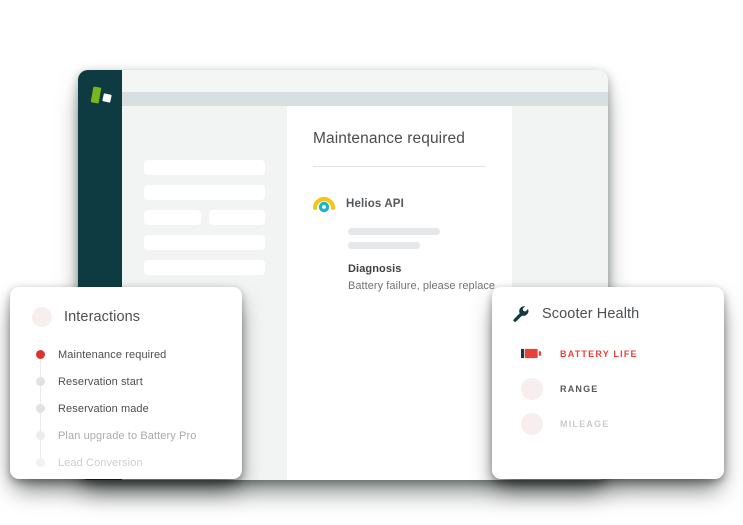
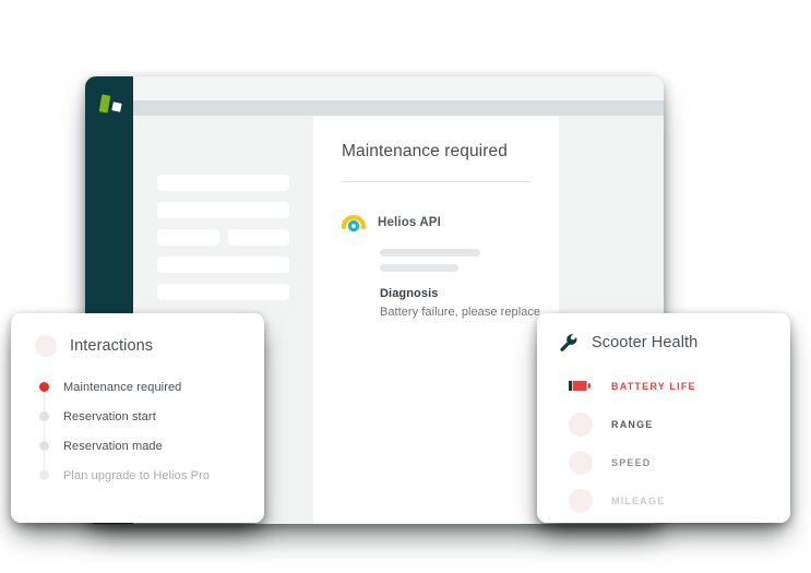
  Maintenance required
  Helios API
  Diagnosis
  Battery failure, please replace
  Interactions
  Maintenance required
  Reservation start
  Reservation made
- Plan upgrade to Battery Pro
+ Plan upgrade to Helios Pro
- Lead Conversion
  Scooter Health
  BATTERY LIFE
  RANGE
+ SPEED
  MILEAGE
